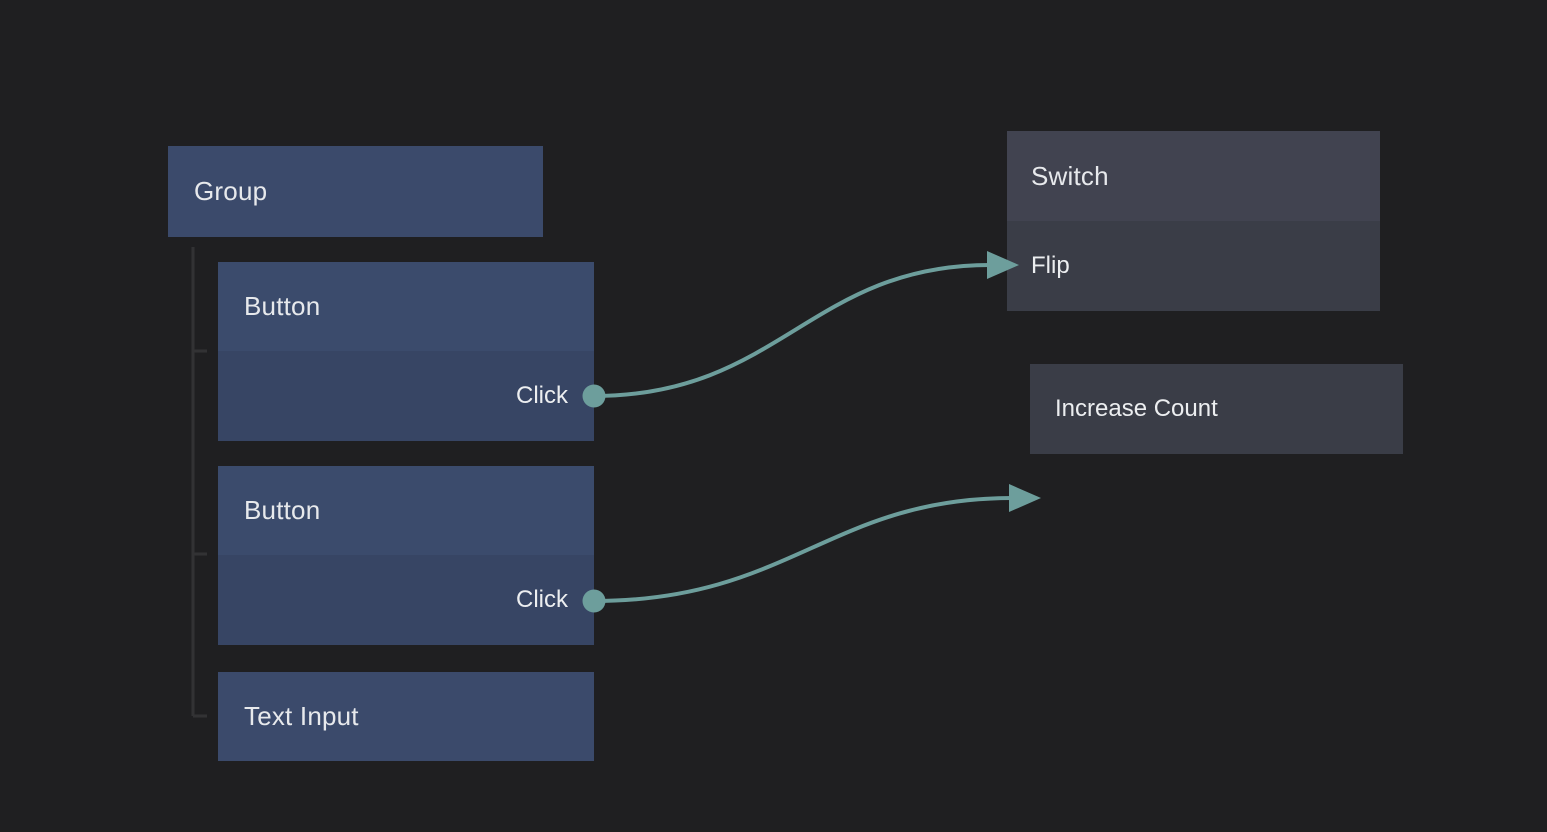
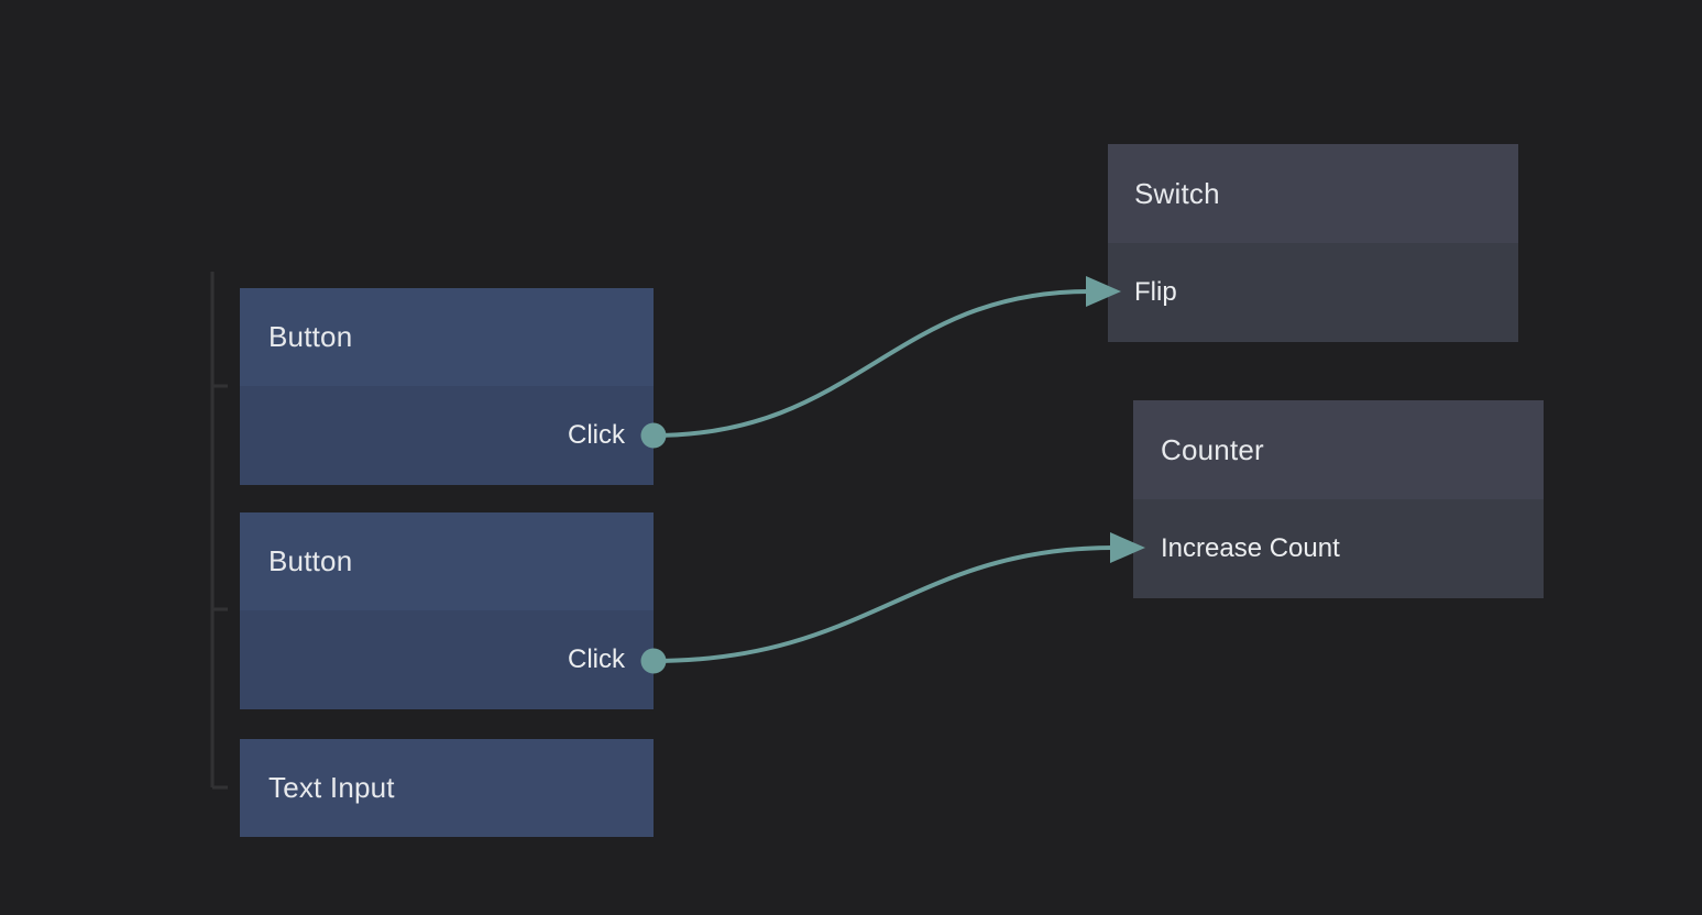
- Group
  Button
  Click
  Button
  Click
  Text Input
  Switch
  Flip
+ Counter
  Increase Count
